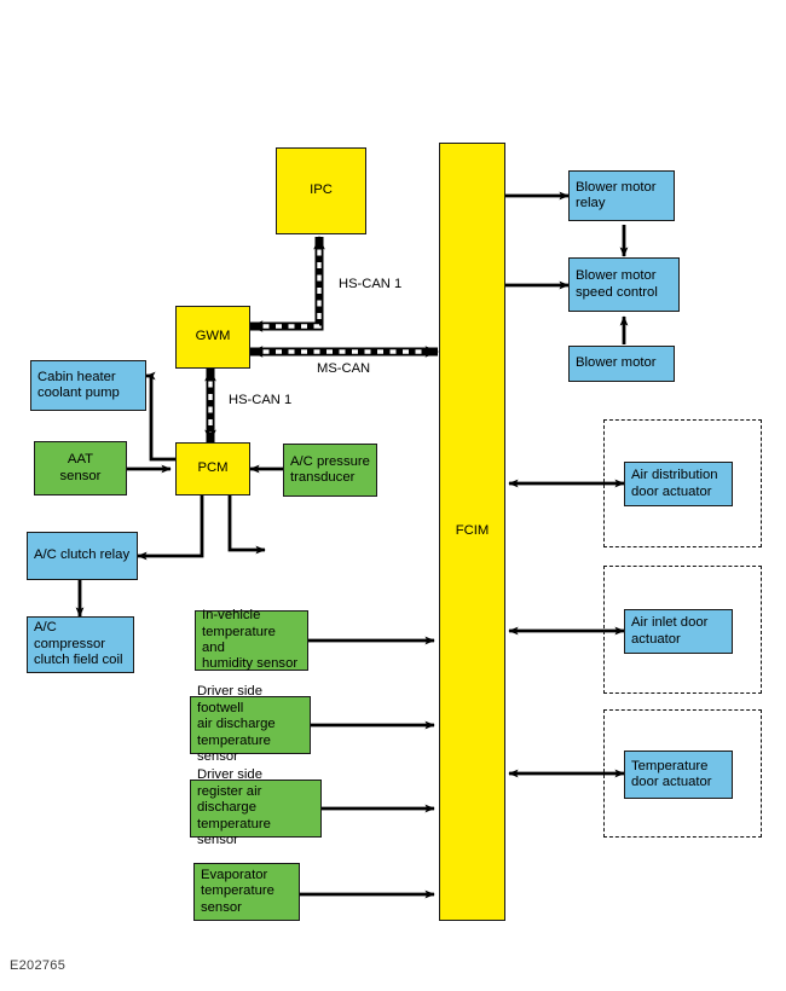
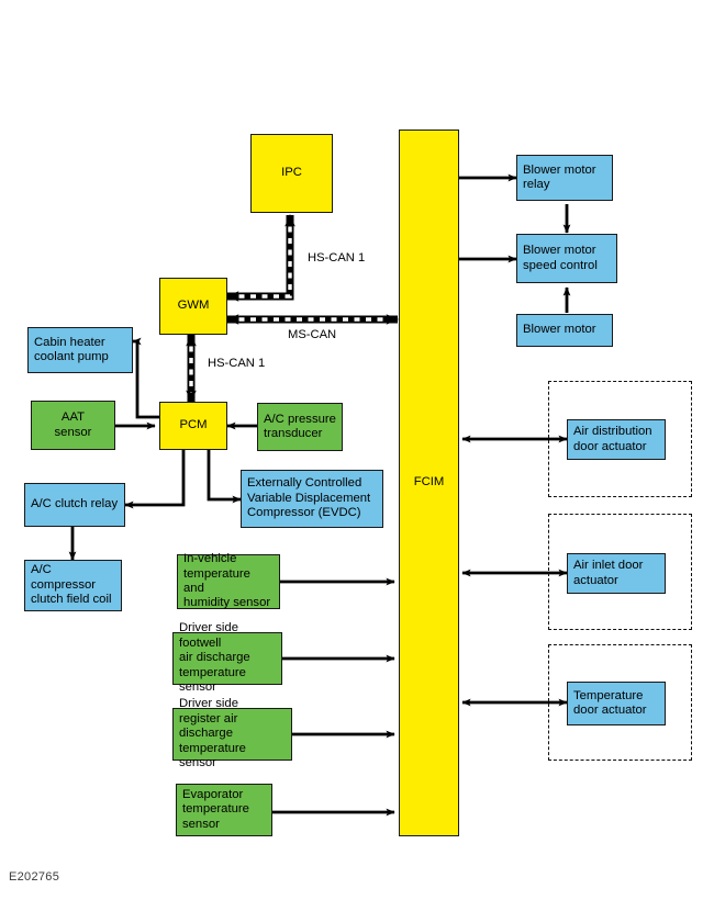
  IPC
  GWM
  PCM
  FCIM
  Cabin heater
  coolant pump
  AAT
  sensor
  A/C pressure
  transducer
  A/C clutch relay
  A/C compressor
  clutch field coil
+ Externally Controlled
+ Variable Displacement
+ Compressor (EVDC)
  In-vehicle
  temperature and
  humidity sensor
  Driver side footwell
  air discharge
  temperature sensor
  Driver side
  register air discharge
  temperature sensor
  Evaporator
  temperature
  sensor
  Blower motor
  relay
  Blower motor
  speed control
  Blower motor
  Air distribution
  door actuator
  Air inlet door
  actuator
  Temperature
  door actuator
  HS-CAN 1
  MS-CAN
  HS-CAN 1
  E202765
